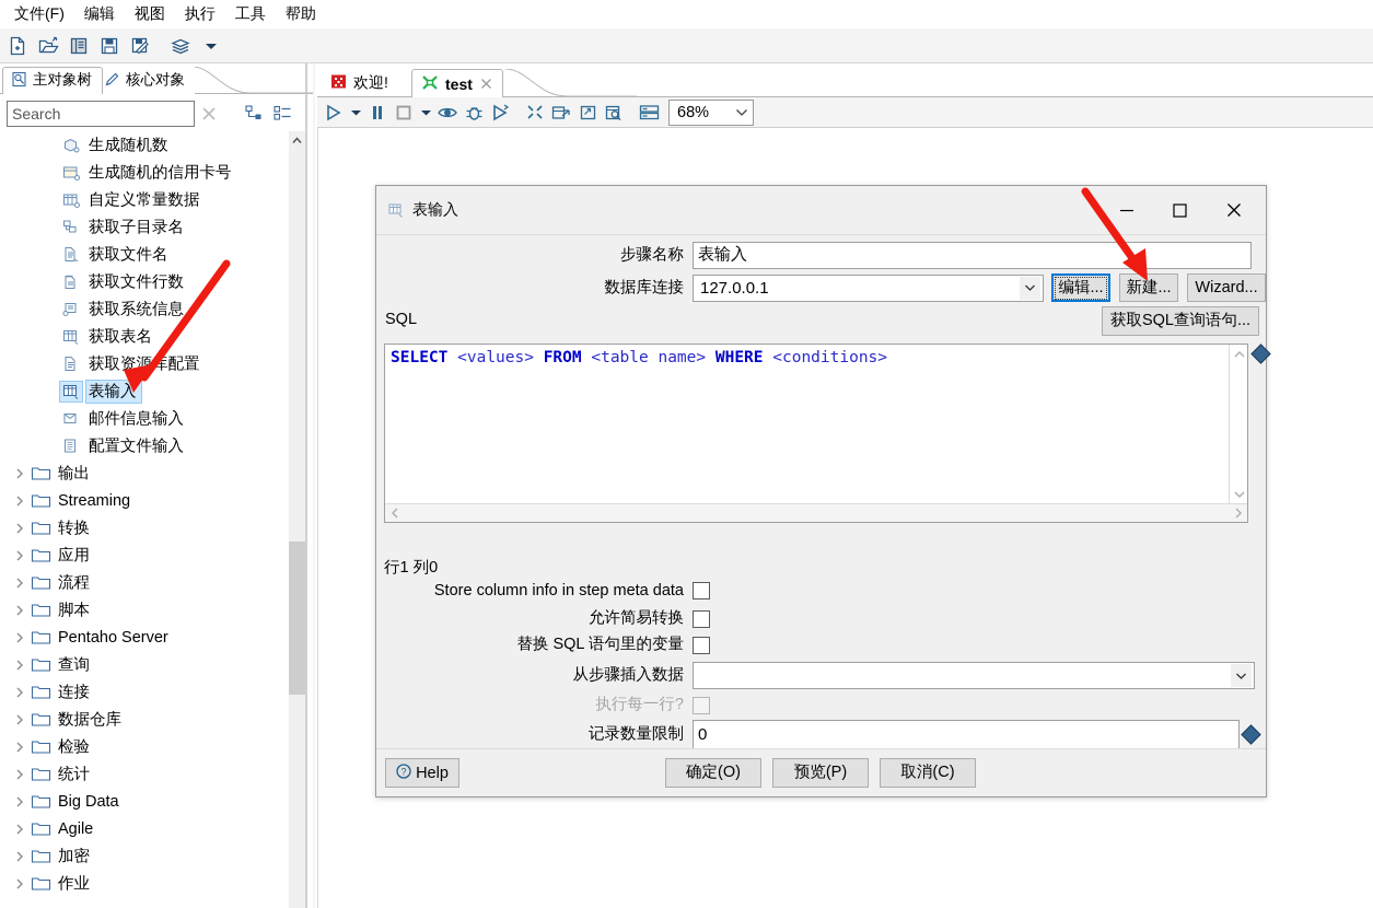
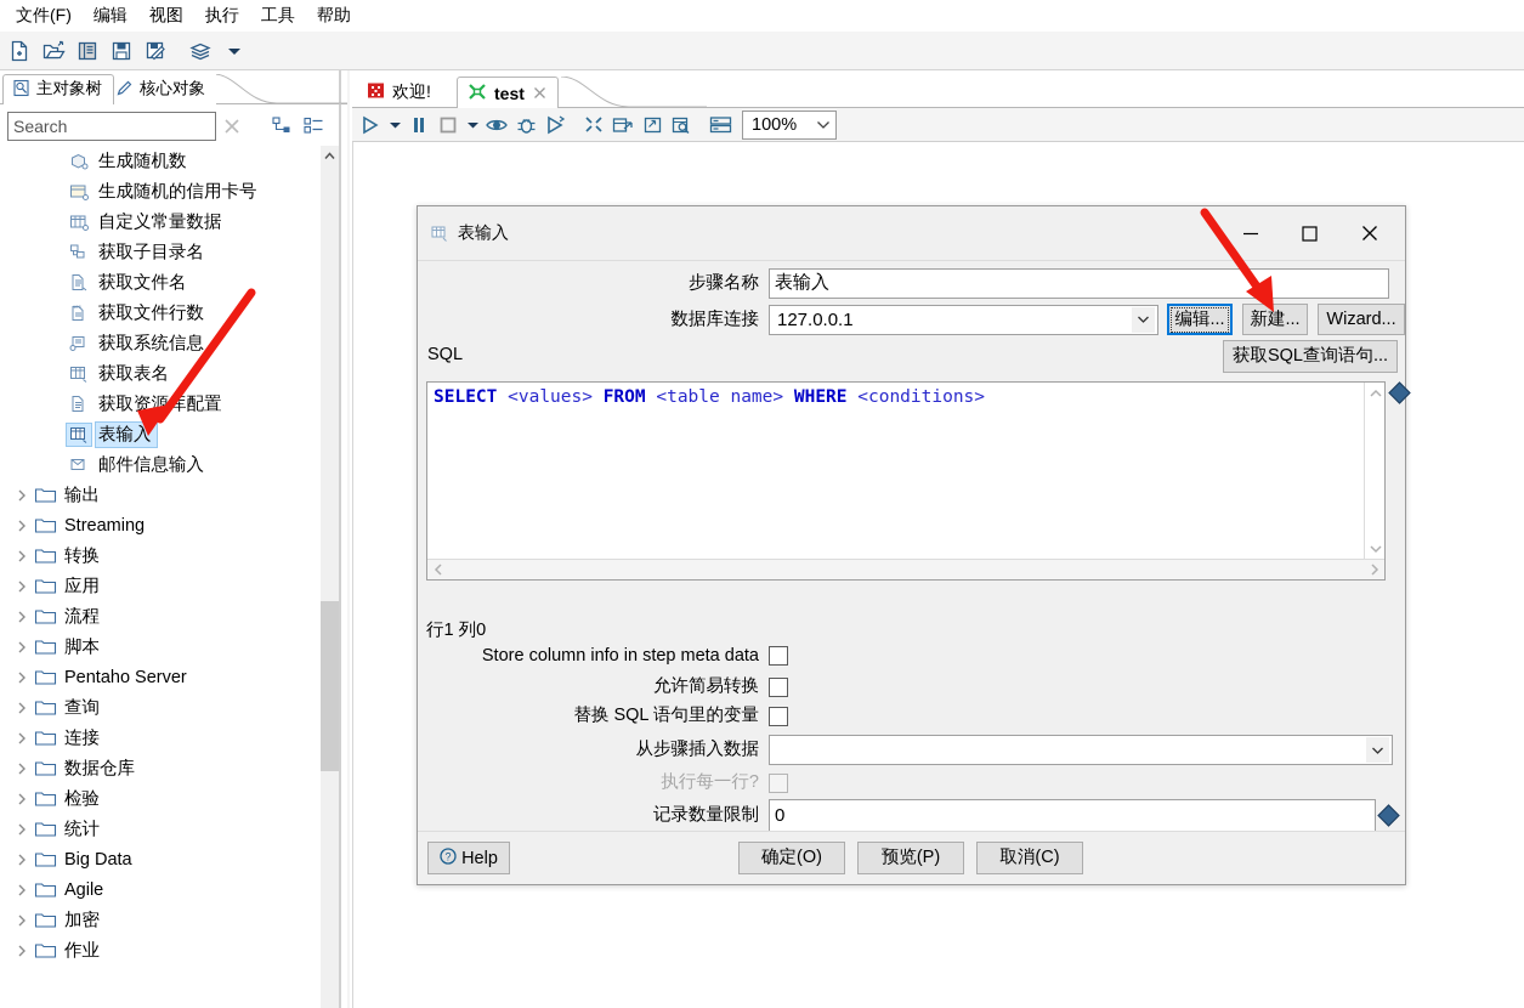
  文件(F)
  编辑
  视图
  执行
  工具
  帮助
  主对象树
  核心对象
  Search
  生成随机数
  生成随机的信用卡号
  自定义常量数据
  获取子目录名
  获取文件名
  获取文件行数
  获取系统信息
  获取表名
  获取资源库配置
  表输入
  邮件信息输入
- 配置文件输入
  输出
  Streaming
  转换
  应用
  流程
  脚本
  Pentaho Server
  查询
  连接
  数据仓库
  检验
  统计
  Big Data
  Agile
  加密
  作业
  欢迎!
  test
- 68%
+ 100%
  表输入
  步骤名称
  表输入
  数据库连接
  127.0.0.1
  编辑...
  新建...
  Wizard...
  SQL
  获取SQL查询语句...
  SELECT <values> FROM <table name> WHERE <conditions>
  行1 列0
  Store column info in step meta data
  允许简易转换
  替换 SQL 语句里的变量
  从步骤插入数据
  执行每一行?
  记录数量限制
  0
  ?
  Help
  确定(O)
  预览(P)
  取消(C)
